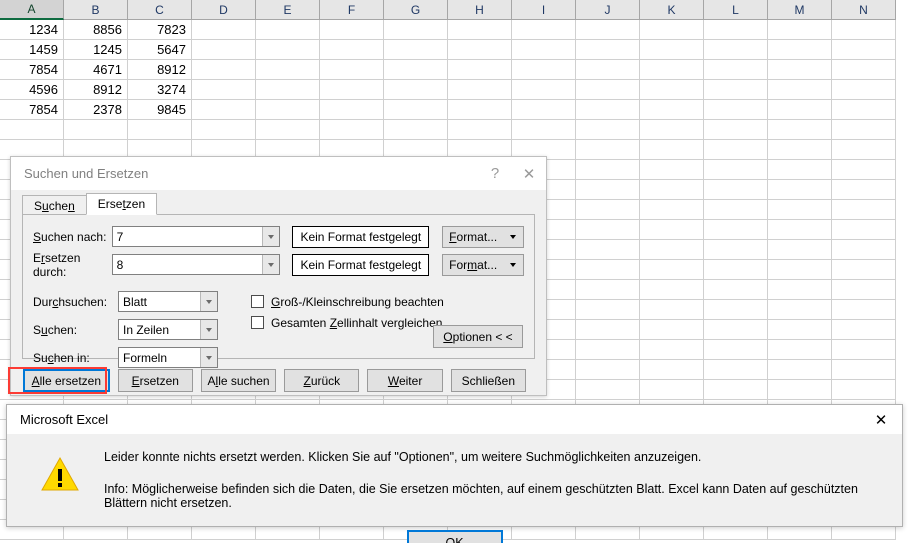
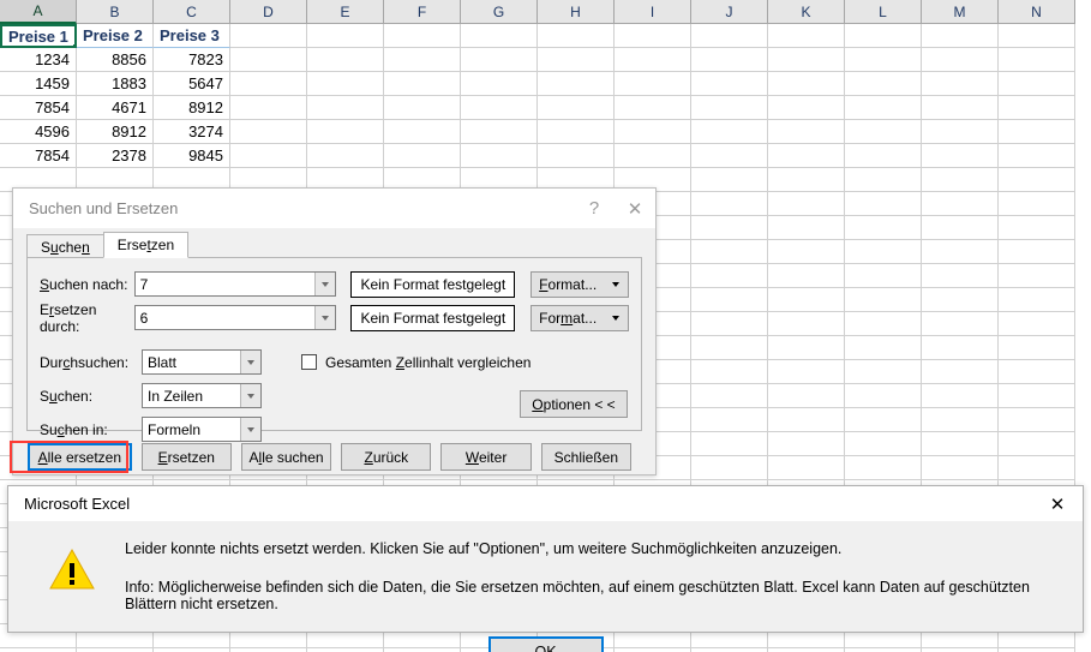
  A
  B
  C
  D
  E
  F
  G
  H
  I
  J
  K
  L
  M
  N
+ Preise 1
+ Preise 2
+ Preise 3
  1234
  8856
  7823
  1459
- 1245
+ 1883
  5647
  7854
  4671
  8912
  4596
  8912
  3274
  7854
  2378
  9845
  Suchen und Ersetzen
  ?
  ✕
  Suchen
  Ersetzen
  Suchen nach:
  7
  Kein Format festgelegt
  Format...
  Ersetzen durch:
- 8
+ 6
  Kein Format festgelegt
  Format...
  Durchsuchen:
  Blatt
  Suchen:
  In Zeilen
  Suchen in:
  Formeln
- Groß-/Kleinschreibung beachten
  Gesamten Zellinhalt vergleichen
  Optionen < <
  Alle ersetzen
  Ersetzen
  Alle suchen
  Zurück
  Weiter
  Schließen
  Microsoft Excel
  ✕
  Leider konnte nichts ersetzt werden. Klicken Sie auf "Optionen", um weitere Suchmöglichkeiten anzuzeigen.
  Info: Möglicherweise befinden sich die Daten, die Sie ersetzen möchten, auf einem geschützten Blatt. Excel kann Daten auf geschützten Blättern nicht ersetzen.
